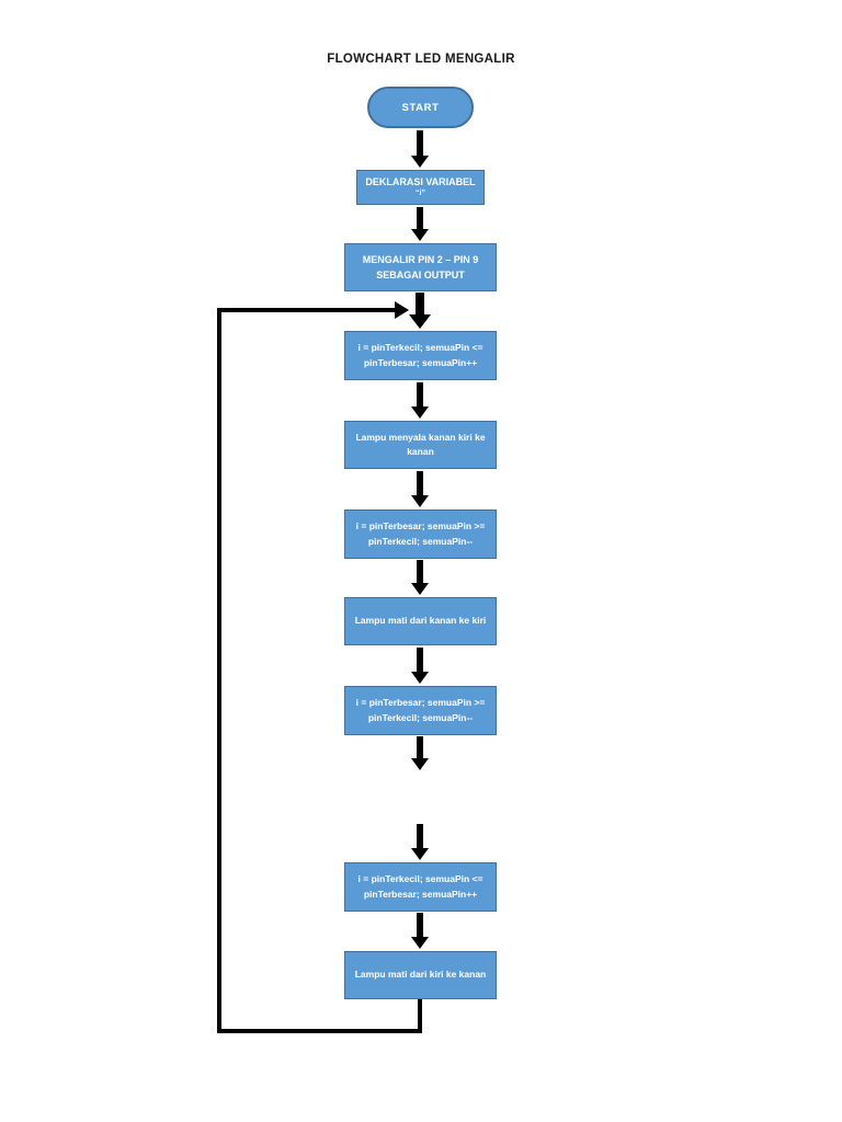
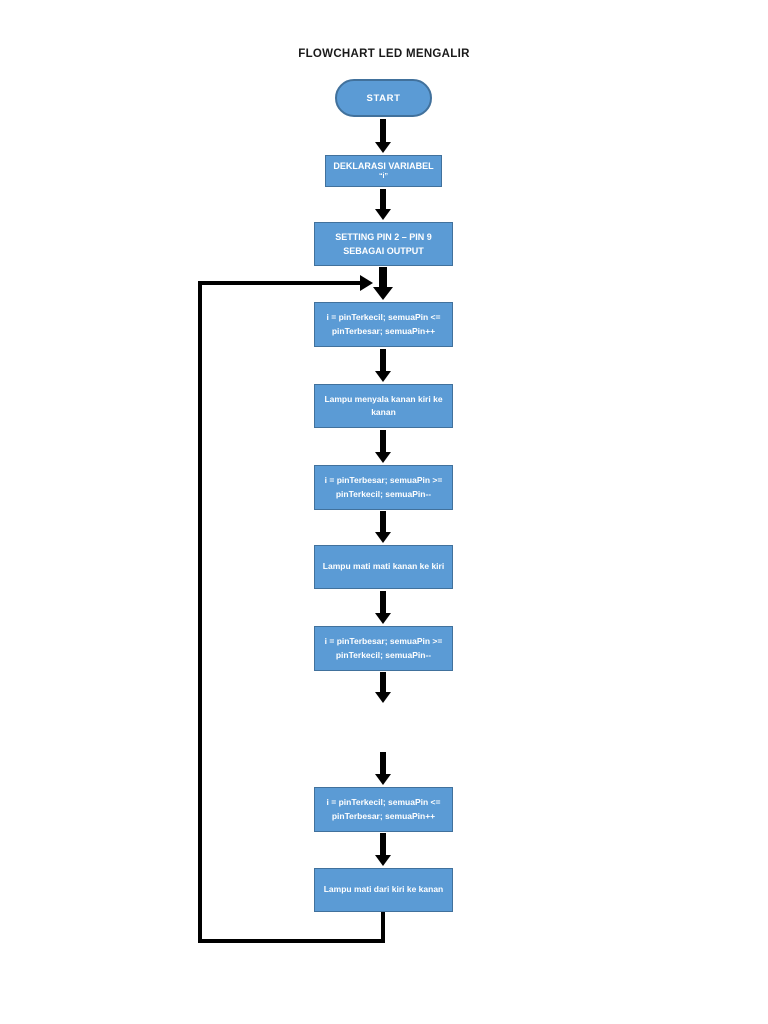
  FLOWCHART LED MENGALIR
  START
  DEKLARASI VARIABEL
- MENGALIR PIN 2 – PIN 9
+ SETTING PIN 2 – PIN 9
  SEBAGAI OUTPUT
  i = pinTerkecil; semuaPin <=
  pinTerbesar; semuaPin++
  Lampu menyala kanan kiri ke
  kanan
  i = pinTerbesar; semuaPin >=
  pinTerkecil; semuaPin--
- Lampu mati dari kanan ke kiri
+ Lampu mati mati kanan ke kiri
  i = pinTerbesar; semuaPin >=
  pinTerkecil; semuaPin--
  i = pinTerkecil; semuaPin <=
  pinTerbesar; semuaPin++
  Lampu mati dari kiri ke kanan
